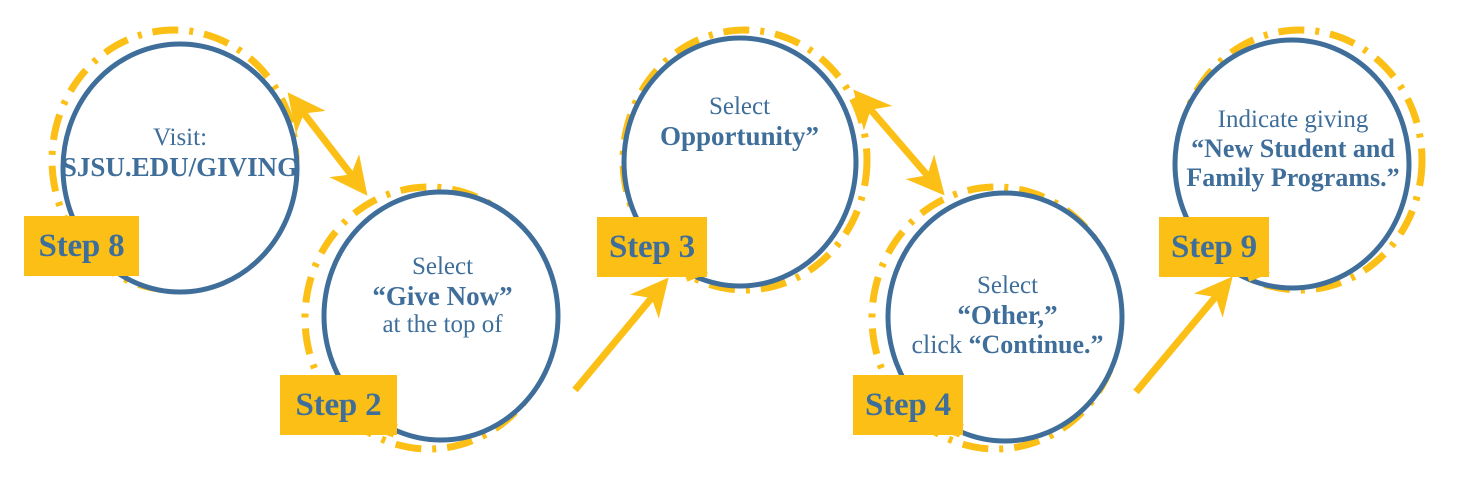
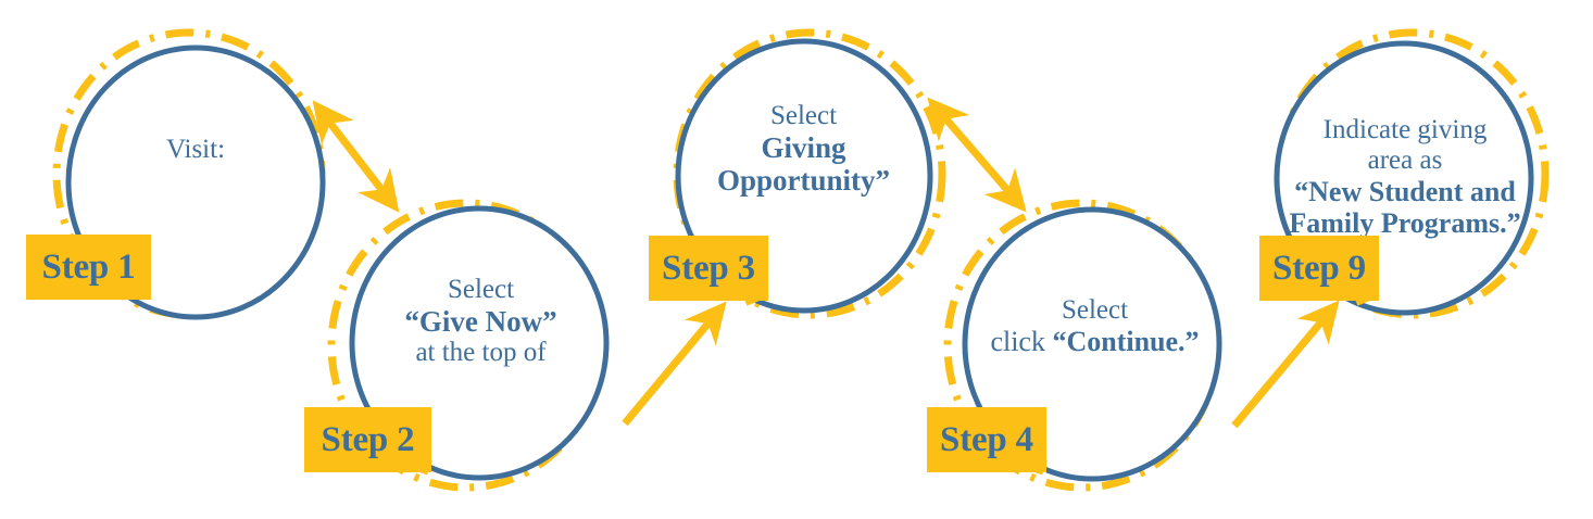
  Visit:
- SJSU.EDU/GIVING
- Step 8
+ Step 1
  Select
  “Give Now”
  at the top of
  Step 2
  Select
+ Giving
  Opportunity”
  Step 3
  Select
- “Other,”
  click “Continue.”
  Step 4
  Indicate giving
+ area as
  “New Student and
  Family Programs.”
  Step 9
